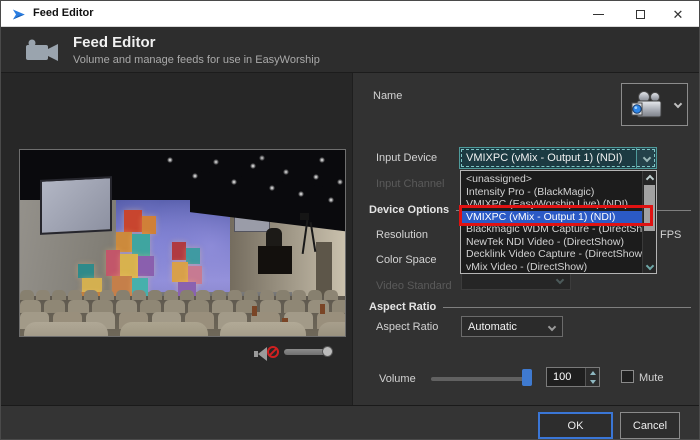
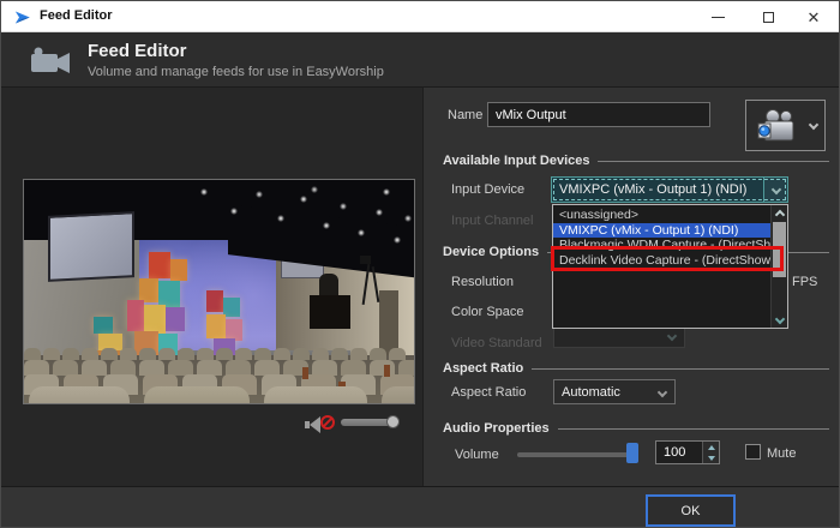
  Feed Editor
  ✕
  Feed Editor
  Volume and manage feeds for use in EasyWorship
  Name
+ vMix Output
+ Available Input Devices
  Input Device
  VMIXPC (vMix - Output 1) (NDI)
  Input Channel
  Device Options
  Resolution
  FPS
  Color Space
  Video Standard
  Aspect Ratio
  Aspect Ratio
  Automatic
+ Audio Properties
  Volume
  100
  Mute
  <unassigned>
- Intensity Pro - (BlackMagic)
- VMIXPC (EasyWorship Live) (NDI)
  VMIXPC (vMix - Output 1) (NDI)
  Blackmagic WDM Capture - (DirectSh
- NewTek NDI Video - (DirectShow)
  Decklink Video Capture - (DirectShow
- vMix Video - (DirectShow)
  OK
- Cancel
